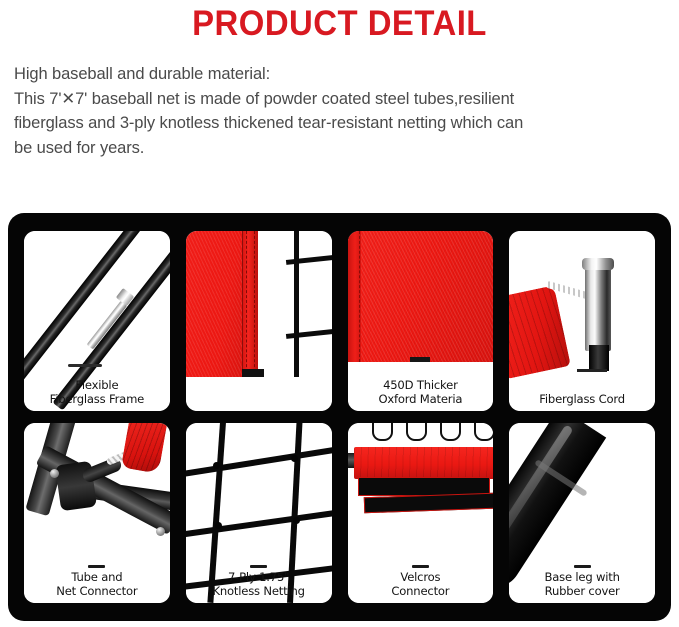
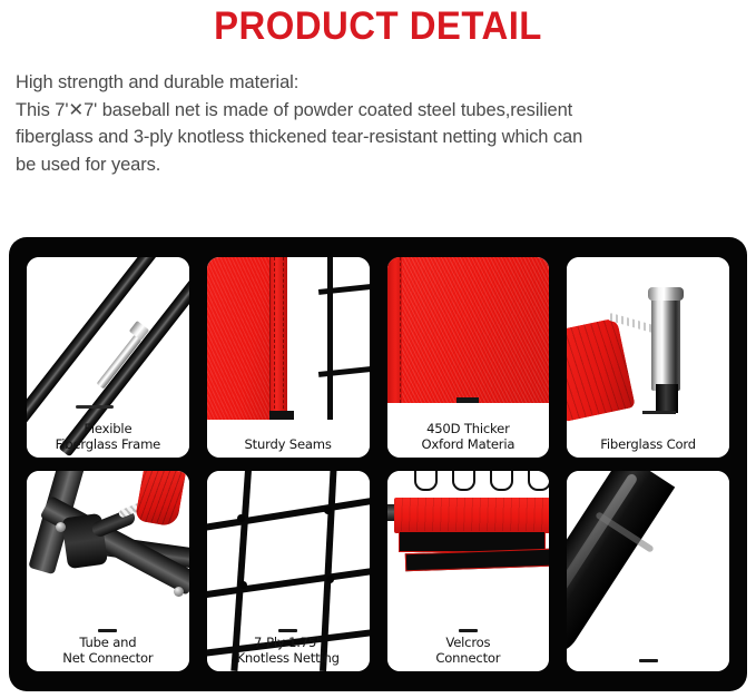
  PRODUCT DETAIL
- High baseball and durable material:
+ High strength and durable material:
  This 7'✕7' baseball net is made of powder coated steel tubes,resilient
  fiberglass and 3-ply knotless thickened tear-resistant netting which can
  be used for years.
  Flexible
  Fiberglass Frame
+ Sturdy Seams
  450D Thicker
  Oxford Materia
  Fiberglass Cord
  Tube and
  Net Connector
  7-Ply 1.75"
  Knotless Netting
  Velcros
  Connector
- Base leg with
- Rubber cover
